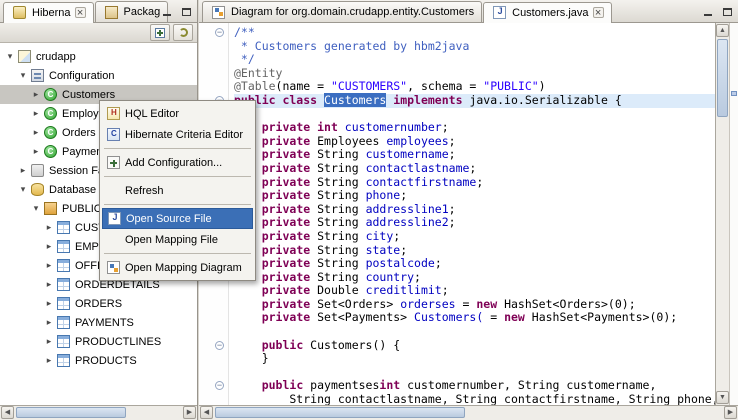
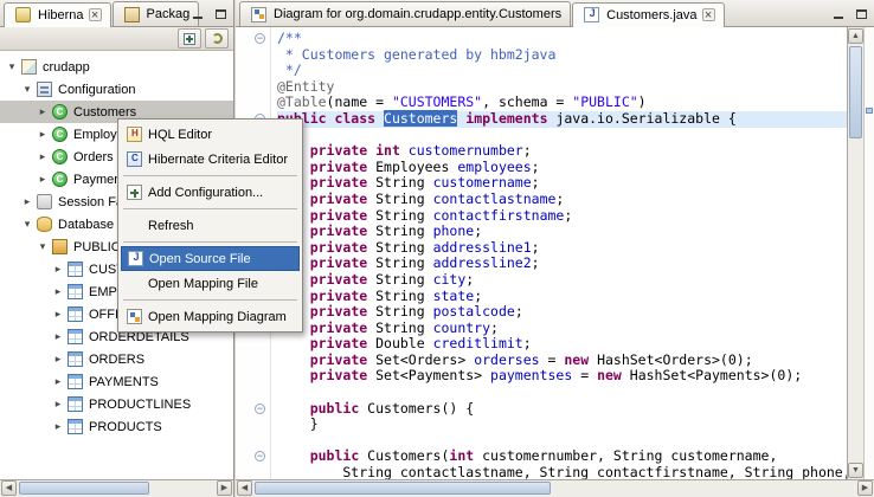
  Hiberna
  ×
  Packag
  ▾
  crudapp
  ▾
  Configuration
  ▸
  Customers
  ▸
  ▸
  Orders
  ▸
  ▸
  ▾
  Database
  ▾
  PUBLIC
  ▸
  ▸
  ▸
  ▸
  ORDERDETAILS
  ▸
  ORDERS
  ▸
  PAYMENTS
  ▸
  PRODUCTLINES
  ▸
  PRODUCTS
  Diagram for org.domain.crudapp.entity.Customers
  Customers.java
  ×
  −
  −
  −
  /**
  * Customers generated by hbm2java
  */
  @Entity
  @Table(name = "CUSTOMERS", schema = "PUBLIC")
  lic class Customers implements java.io.Serializable {
  private int customernumber;
  private Employees employees;
  private String customername;
  private String contactlastname;
  private String contactfirstname;
  private String phone;
  private String addressline1;
  private String addressline2;
  private String city;
  private String state;
  private String postalcode;
  private String country;
  private Double creditlimit;
  private Set<Orders> orderses = new HashSet<Orders>(0);
- private Set<Payments> Customers( = new HashSet<Payments>(0);
+ private Set<Payments> paymentses = new HashSet<Payments>(0);
  public Customers() {
  }
- public paymentsesint customernumber, String customername,
+ public Customers(int customernumber, String customername,
  String contactlastname, String contactfirstname, String phone
  HQL Editor
  Hibernate Criteria Editor
  Add Configuration...
  Refresh
  Open Source File
  Open Mapping File
  Open Mapping Diagram
